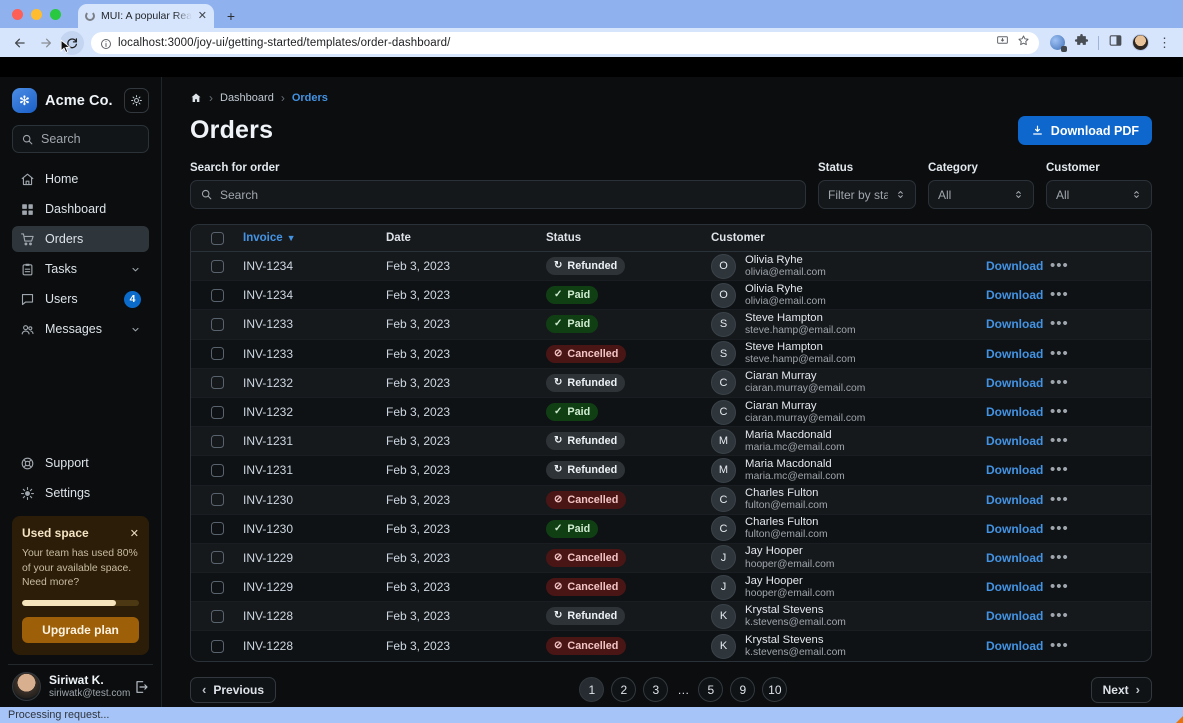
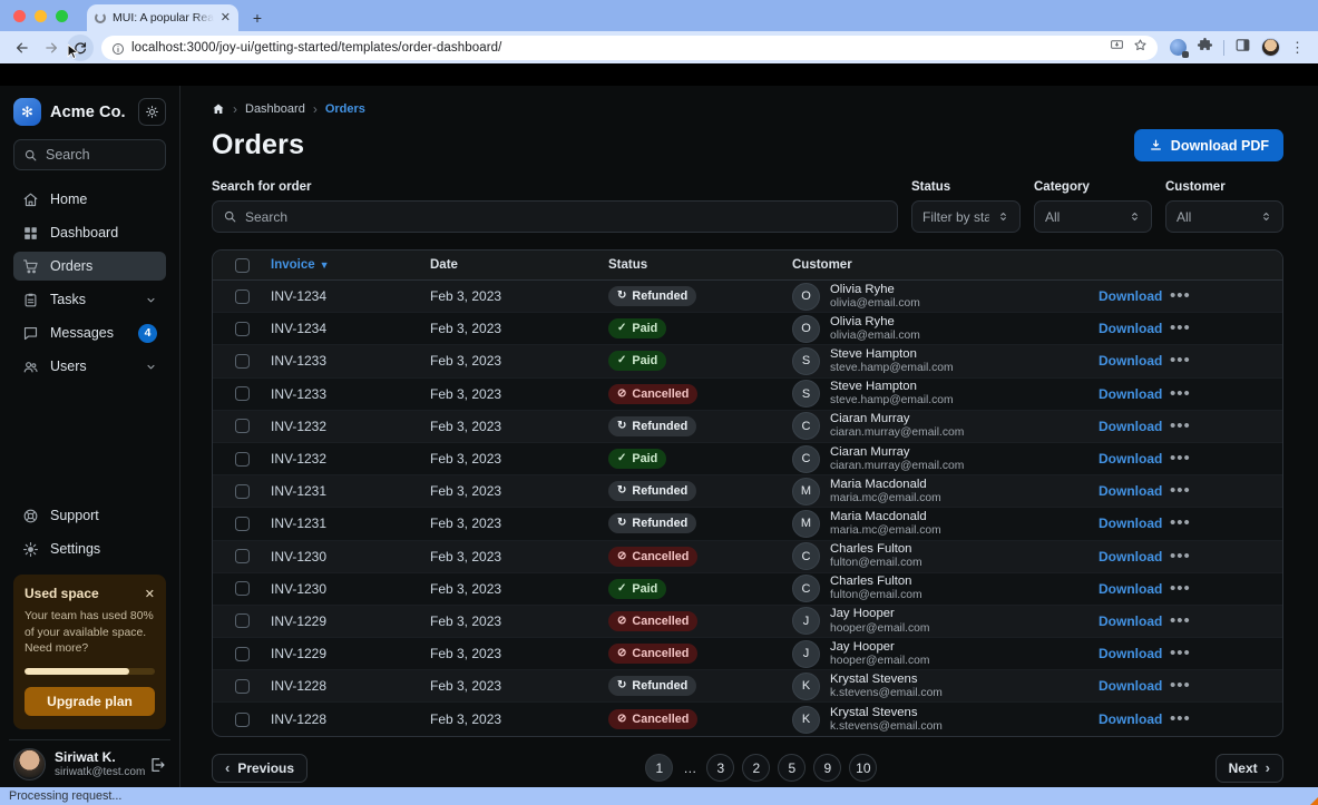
  ✕
  +
  localhost:3000/joy-ui/getting-started/templates/order-dashboard/
  ⋮
  ✻
  Acme Co.
  Search
  Home
  Dashboard
  Orders
  Tasks
- Users
+ Messages
  4
- Messages
+ Users
  Support
  Settings
  Used space
  ✕
  Your team has used 80% of your available space. Need more?
  Upgrade plan
  Siriwat K.
  siriwatk@test.com
  ›
  Dashboard
  ›
  Orders
  Orders
  Download PDF
  Search for order
  Search
  Status
  Filter by sta
  Category
  All
  Customer
  All
  Invoice
  ▼
  Date
  Status
  Customer
  INV-1234
  Feb 3, 2023
  ↻
  Refunded
  O
  Olivia Ryhe
  olivia@email.com
  Download
  •••
  INV-1234
  Feb 3, 2023
  ✓
  Paid
  O
  Olivia Ryhe
  olivia@email.com
  Download
  •••
  INV-1233
  Feb 3, 2023
  ✓
  Paid
  S
  Steve Hampton
  steve.hamp@email.com
  Download
  •••
  INV-1233
  Feb 3, 2023
  ⊘
  Cancelled
  S
  Steve Hampton
  steve.hamp@email.com
  Download
  •••
  INV-1232
  Feb 3, 2023
  ↻
  Refunded
  C
  Ciaran Murray
  ciaran.murray@email.com
  Download
  •••
  INV-1232
  Feb 3, 2023
  ✓
  Paid
  C
  Ciaran Murray
  ciaran.murray@email.com
  Download
  •••
  INV-1231
  Feb 3, 2023
  ↻
  Refunded
  M
  Maria Macdonald
  maria.mc@email.com
  Download
  •••
  INV-1231
  Feb 3, 2023
  ↻
  Refunded
  M
  Maria Macdonald
  maria.mc@email.com
  Download
  •••
  INV-1230
  Feb 3, 2023
  ⊘
  Cancelled
  C
  Charles Fulton
  fulton@email.com
  Download
  •••
  INV-1230
  Feb 3, 2023
  ✓
  Paid
  C
  Charles Fulton
  fulton@email.com
  Download
  •••
  INV-1229
  Feb 3, 2023
  ⊘
  Cancelled
  J
  Jay Hooper
  hooper@email.com
  Download
  •••
  INV-1229
  Feb 3, 2023
  ⊘
  Cancelled
  J
  Jay Hooper
  hooper@email.com
  Download
  •••
  INV-1228
  Feb 3, 2023
  ↻
  Refunded
  K
  Krystal Stevens
  k.stevens@email.com
  Download
  •••
  INV-1228
  Feb 3, 2023
  ⊘
  Cancelled
  K
  Krystal Stevens
  k.stevens@email.com
  Download
  •••
  ‹
  Previous
  1
- 2
+ …
  3
- …
+ 2
  5
  9
  10
  Next
  ›
  Processing request...
